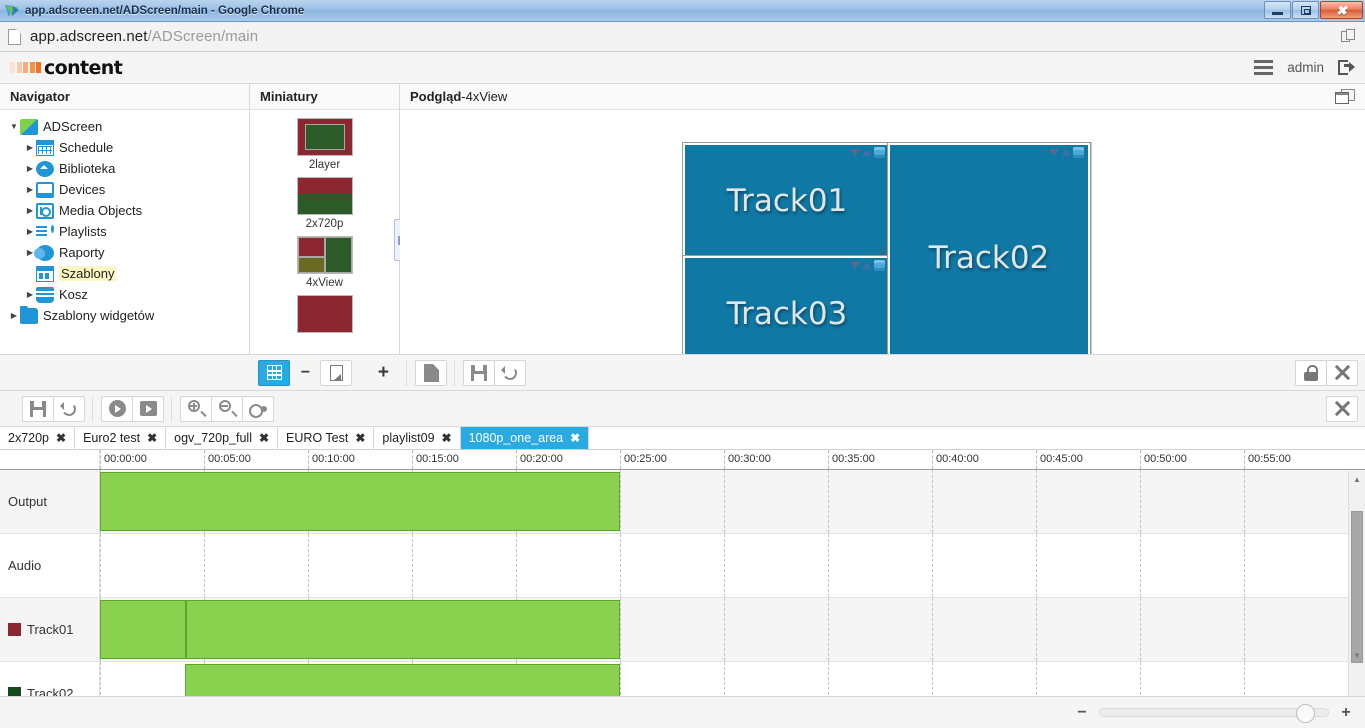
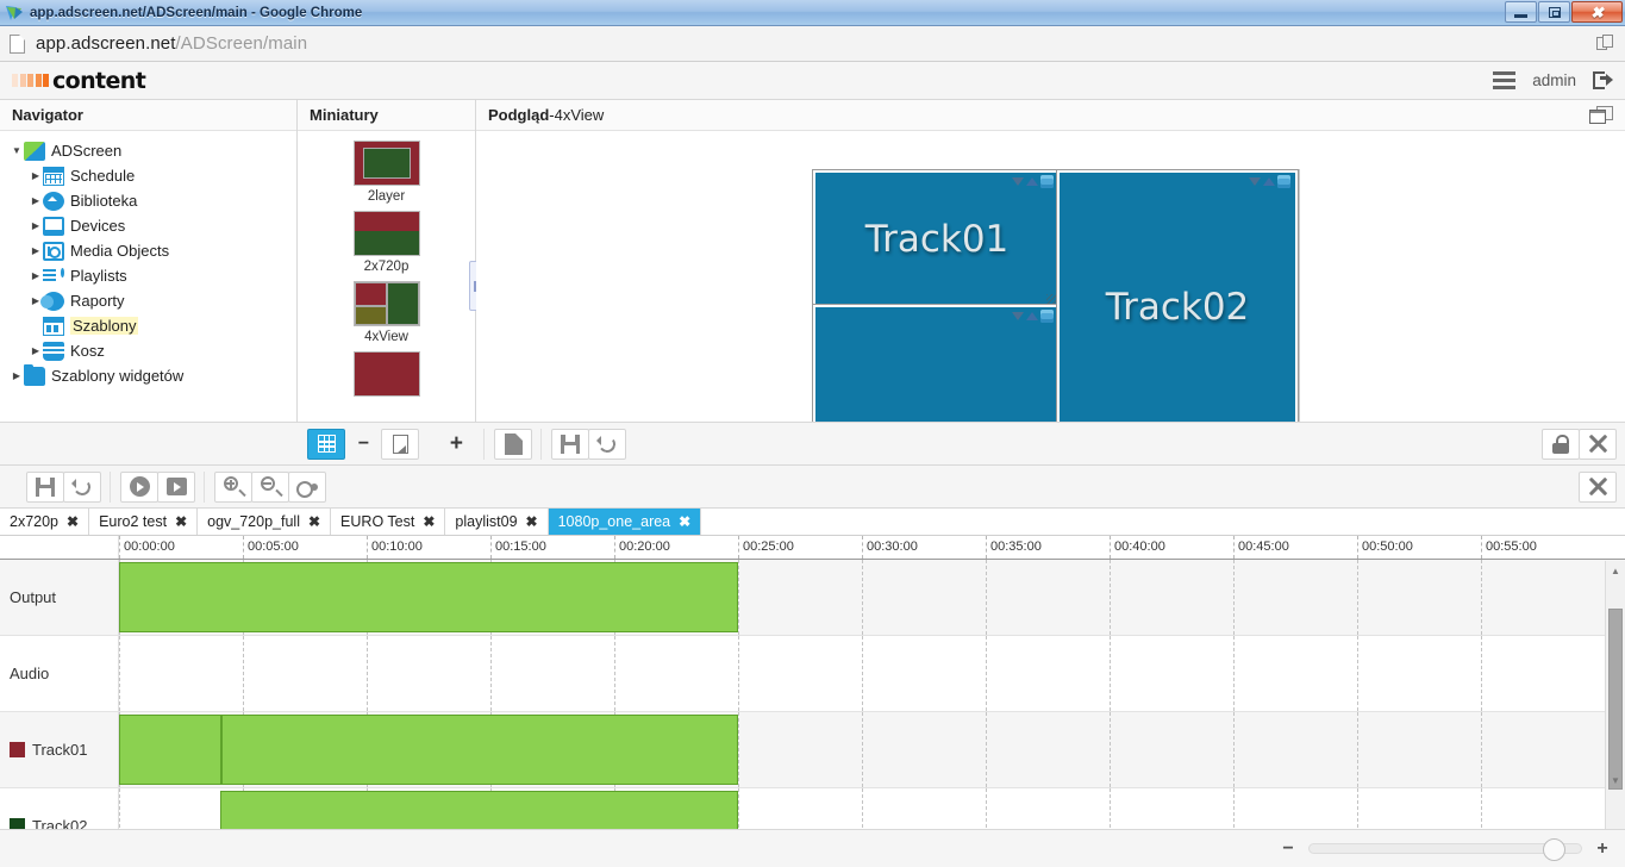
  app.adscreen.net/ADScreen/main - Google Chrome
  ✖
  app.adscreen.net/ADScreen/main
  content
  admin
  Navigator
  ▼
  ADScreen
  ▶
  Schedule
  ▶
  Biblioteka
  ▶
  Devices
  ▶
  Media Objects
  ▶
  Playlists
  ▶
  Raporty
  Szablony
  ▶
  Kosz
  ▶
  Szablony widgetów
  Miniatury
  2layer
  2x720p
  4xView
  Podgląd
  -
  4xView
  Track01
- Track03
  Track02
  −
  +
  2x720p
  ✖
  Euro2 test
  ✖
  ogv_720p_full
  ✖
  EURO Test
  ✖
  playlist09
  ✖
  1080p_one_area
  ✖
  00:00:00
  00:05:00
  00:10:00
  00:15:00
  00:20:00
  00:25:00
  00:30:00
  00:35:00
  00:40:00
  00:45:00
  00:50:00
  00:55:00
  Output
  Audio
  Track01
  Track02
  ▲
  ▼
  −
  +
